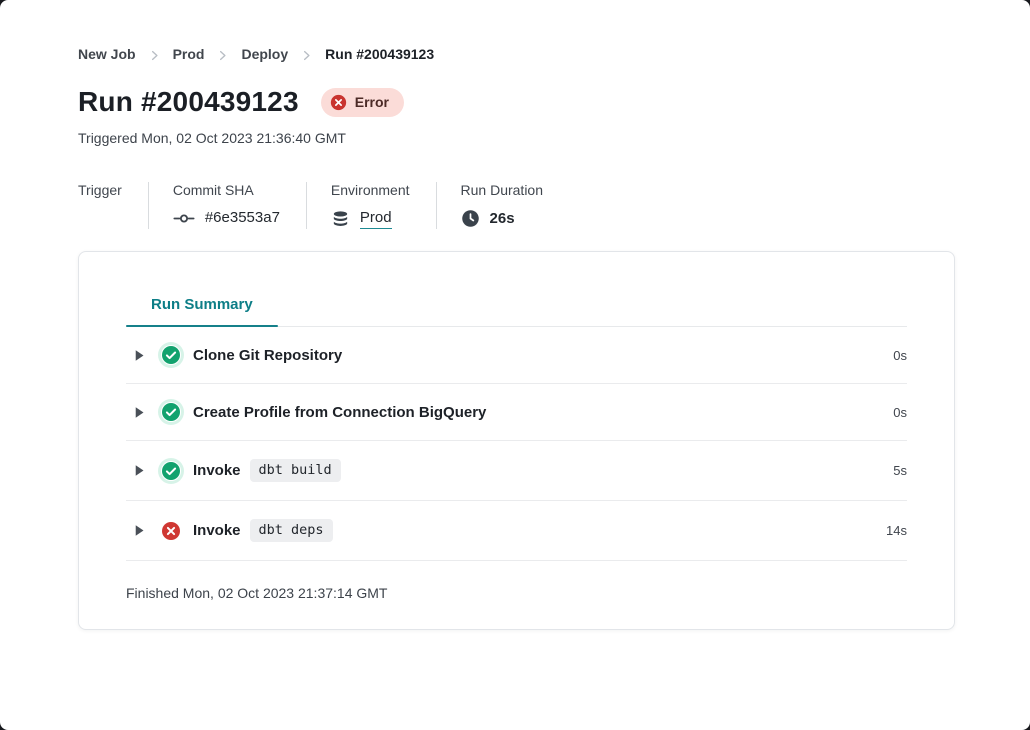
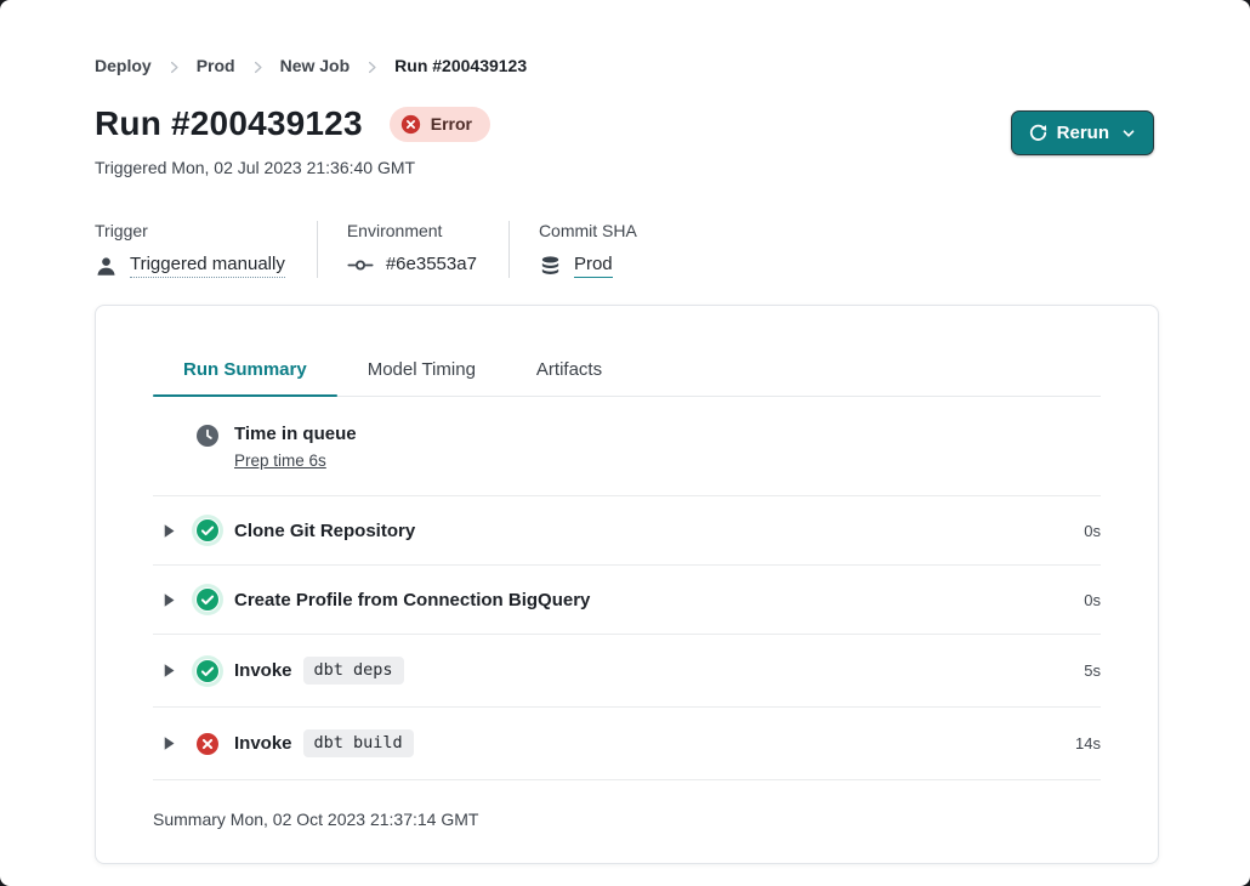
- New Job
+ Deploy
  Prod
- Deploy
+ New Job
  Run #200439123
  Run #200439123
  Error
- Triggered Mon, 02 Oct 2023 21:36:40 GMT
+ Triggered Mon, 02 Jul 2023 21:36:40 GMT
+ Rerun
  Trigger
+ Triggered manually
- Commit SHA
+ Environment
  #6e3553a7
- Environment
+ Commit SHA
  Prod
- Run Duration
- 26s
  Run Summary
+ Model Timing
+ Artifacts
+ Time in queue
+ Prep time 6s
  Clone Git Repository
  0s
  Create Profile from Connection BigQuery
  0s
  Invoke
- dbt build
+ dbt deps
  5s
  Invoke
- dbt deps
+ dbt build
  14s
- Finished Mon, 02 Oct 2023 21:37:14 GMT
+ Summary Mon, 02 Oct 2023 21:37:14 GMT
